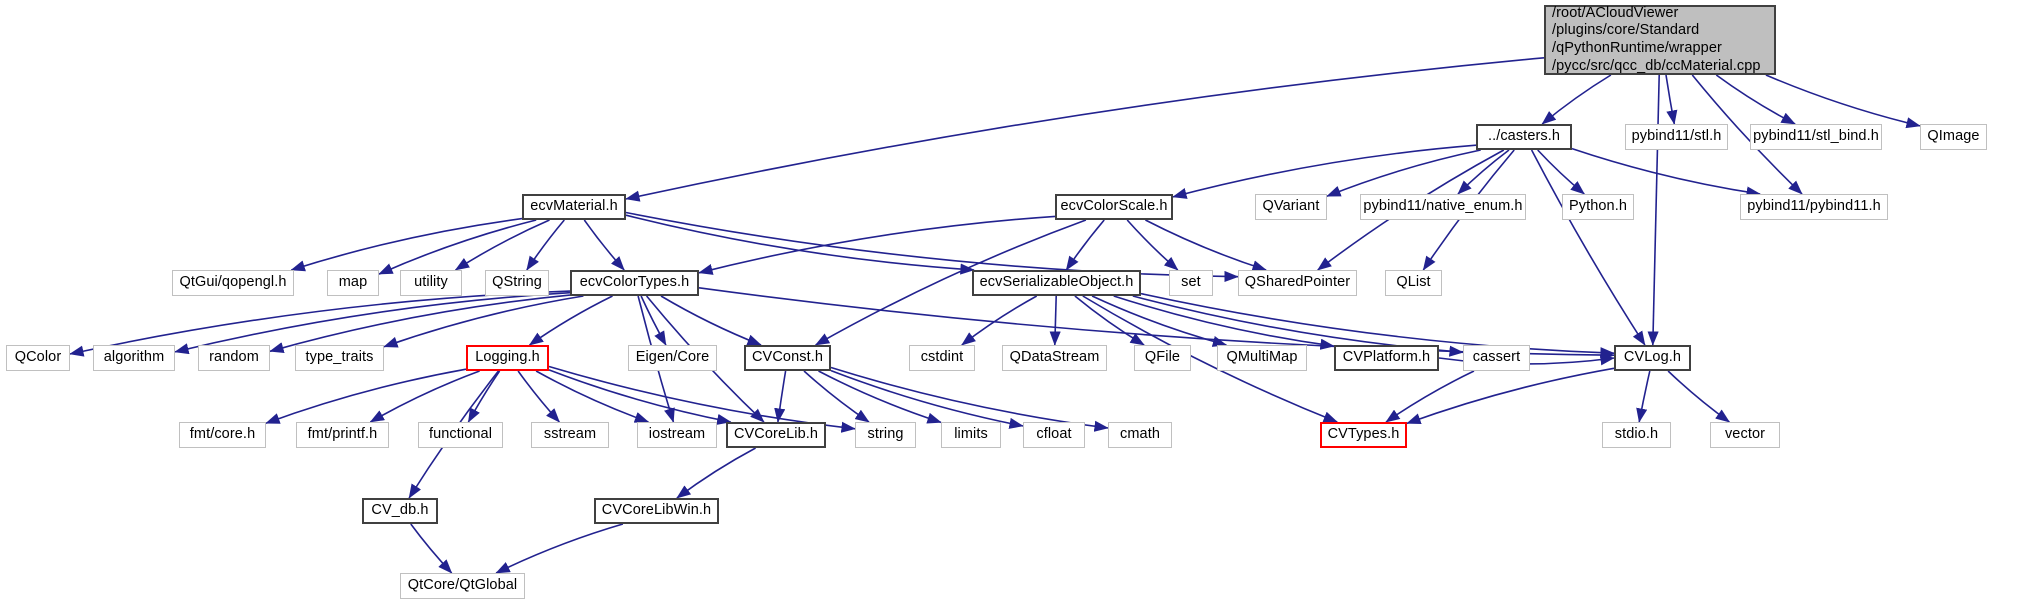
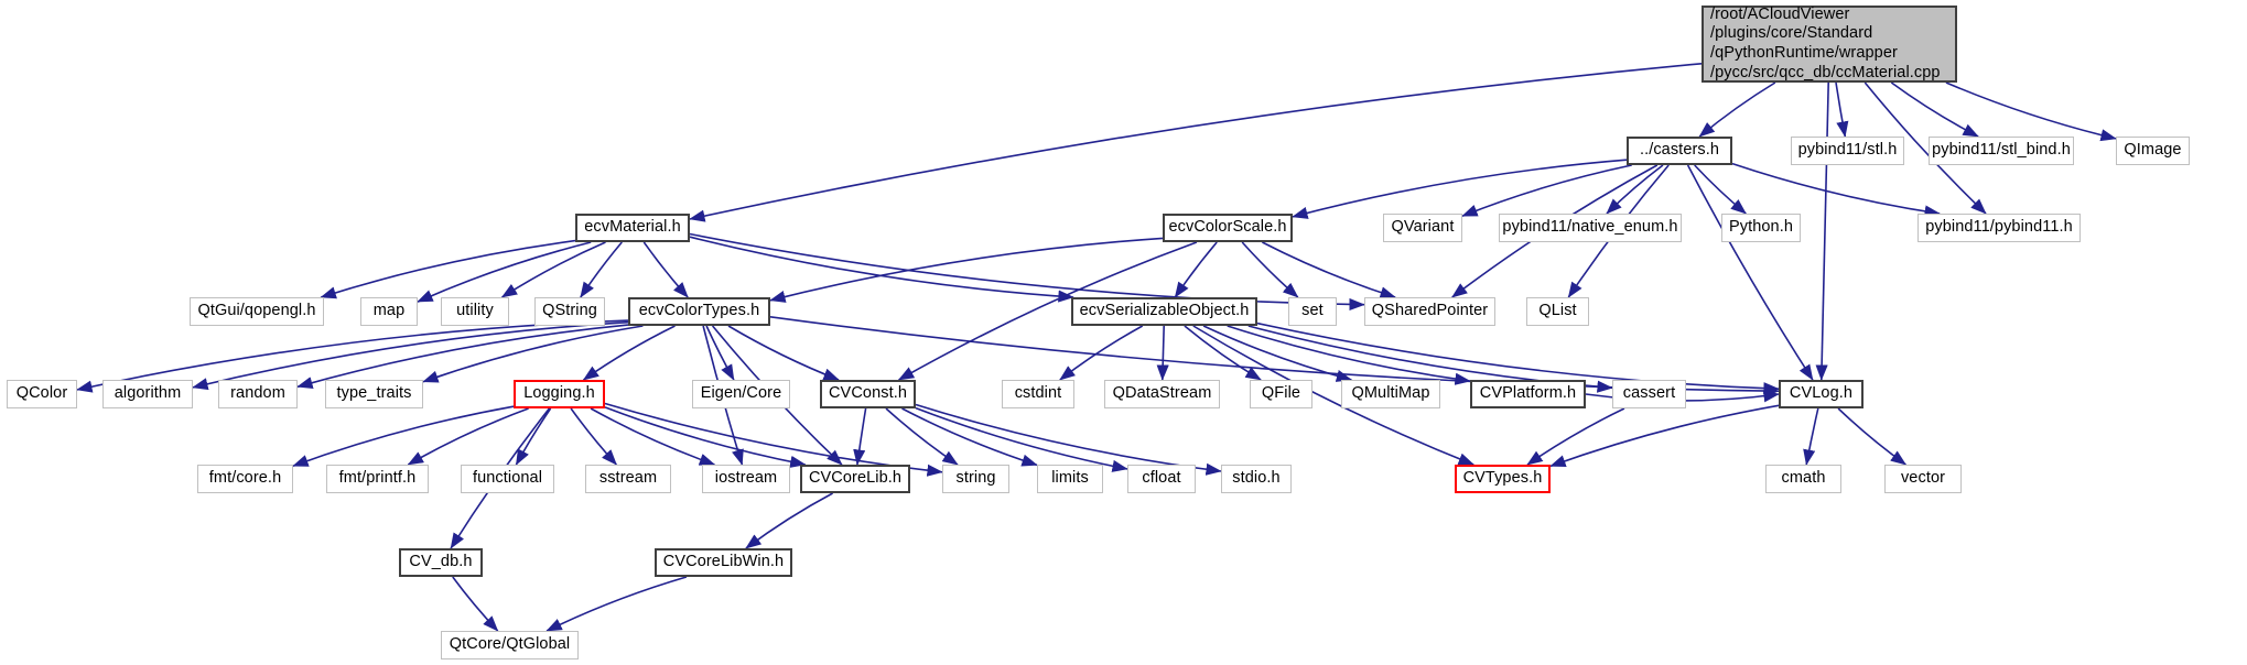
  /root/ACloudViewer
  /plugins/core/Standard
  /qPythonRuntime/wrapper
  /pycc/src/qcc_db/ccMaterial.cpp
  ../casters.h
  pybind11/stl.h
  pybind11/stl_bind.h
  QImage
  ecvMaterial.h
  ecvColorScale.h
  QVariant
  pybind11/native_enum.h
  Python.h
  pybind11/pybind11.h
  QtGui/qopengl.h
  map
  utility
  QString
  ecvColorTypes.h
  ecvSerializableObject.h
  set
  QSharedPointer
  QList
  QColor
  algorithm
  random
  type_traits
  Logging.h
  Eigen/Core
  CVConst.h
  cstdint
  QDataStream
  QFile
  QMultiMap
  CVPlatform.h
  cassert
  CVLog.h
  fmt/core.h
  fmt/printf.h
  functional
  sstream
  iostream
  CVCoreLib.h
  string
  limits
  cfloat
- cmath
+ stdio.h
  CVTypes.h
- stdio.h
+ cmath
  vector
  CV_db.h
  CVCoreLibWin.h
  QtCore/QtGlobal
